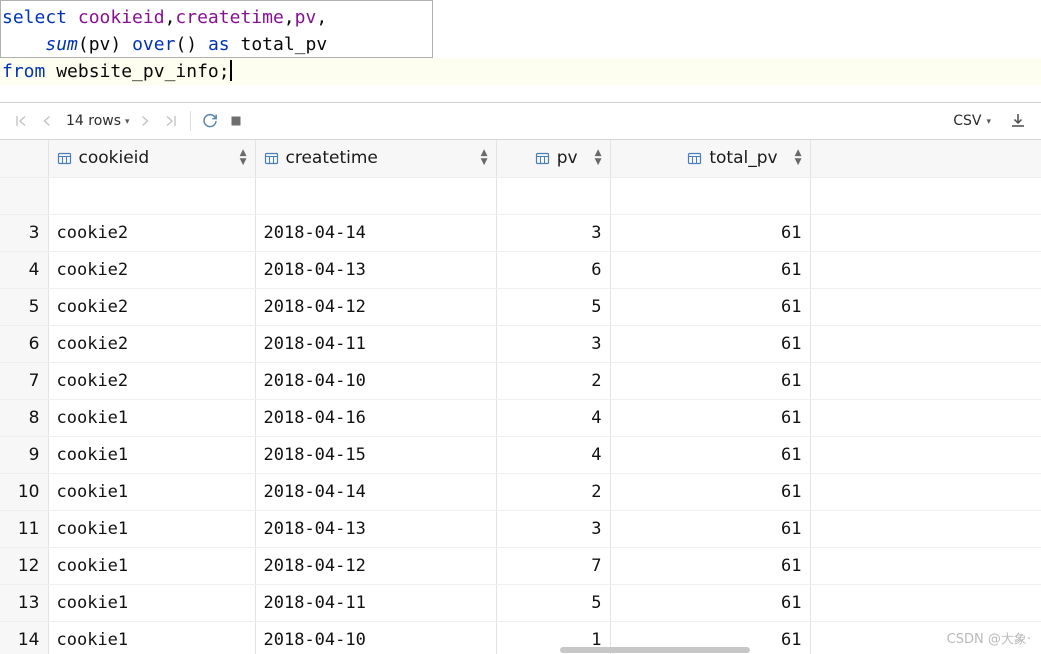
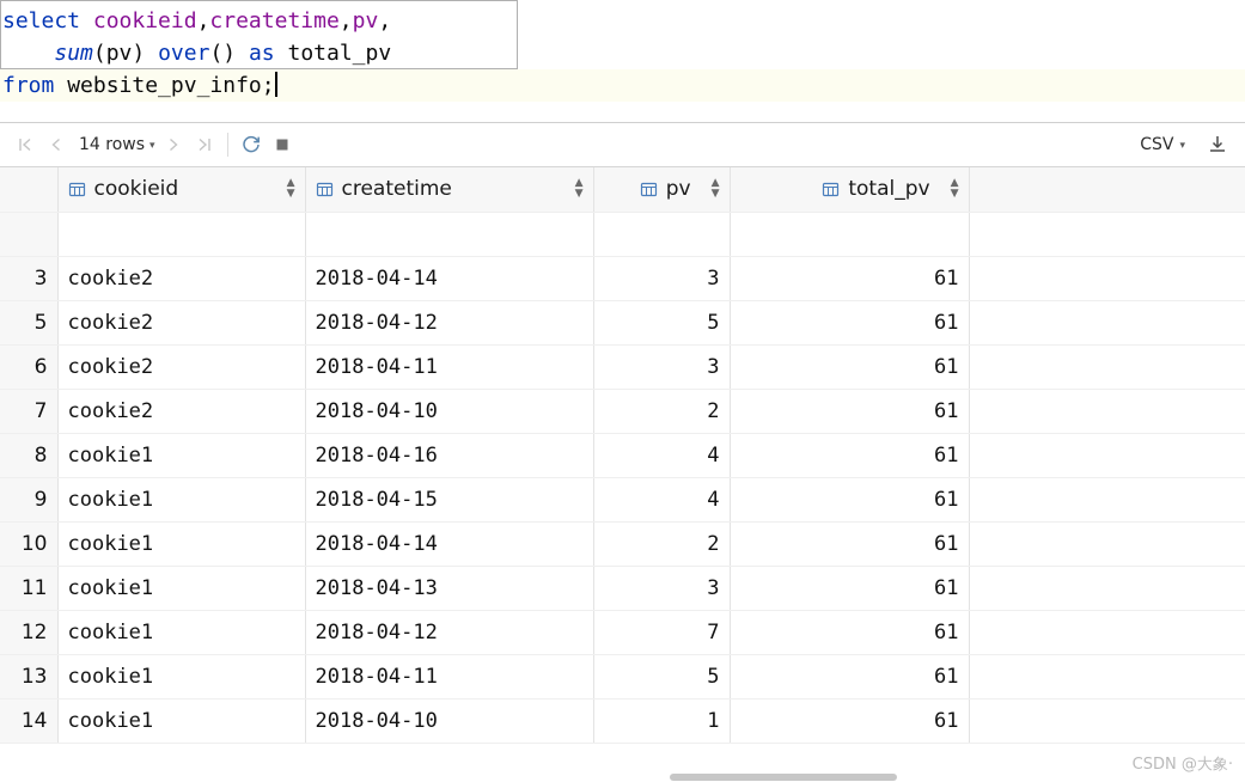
  select cookieid,createtime,pv,
  sum(pv) over() as total_pv
  from website_pv_info;
  14 rows
  ▾
  CSV
  ▾
  	cookieid ▲▼	createtime ▲▼	pv ▲▼	total_pv ▲▼
  3	cookie2	2018-04-14	3	61
- 4	cookie2	2018-04-13	6	61
  5	cookie2	2018-04-12	5	61
  6	cookie2	2018-04-11	3	61
  7	cookie2	2018-04-10	2	61
  8	cookie1	2018-04-16	4	61
  9	cookie1	2018-04-15	4	61
  10	cookie1	2018-04-14	2	61
  11	cookie1	2018-04-13	3	61
  12	cookie1	2018-04-12	7	61
  13	cookie1	2018-04-11	5	61
  14	cookie1	2018-04-10	1	61
  CSDN @大象·
